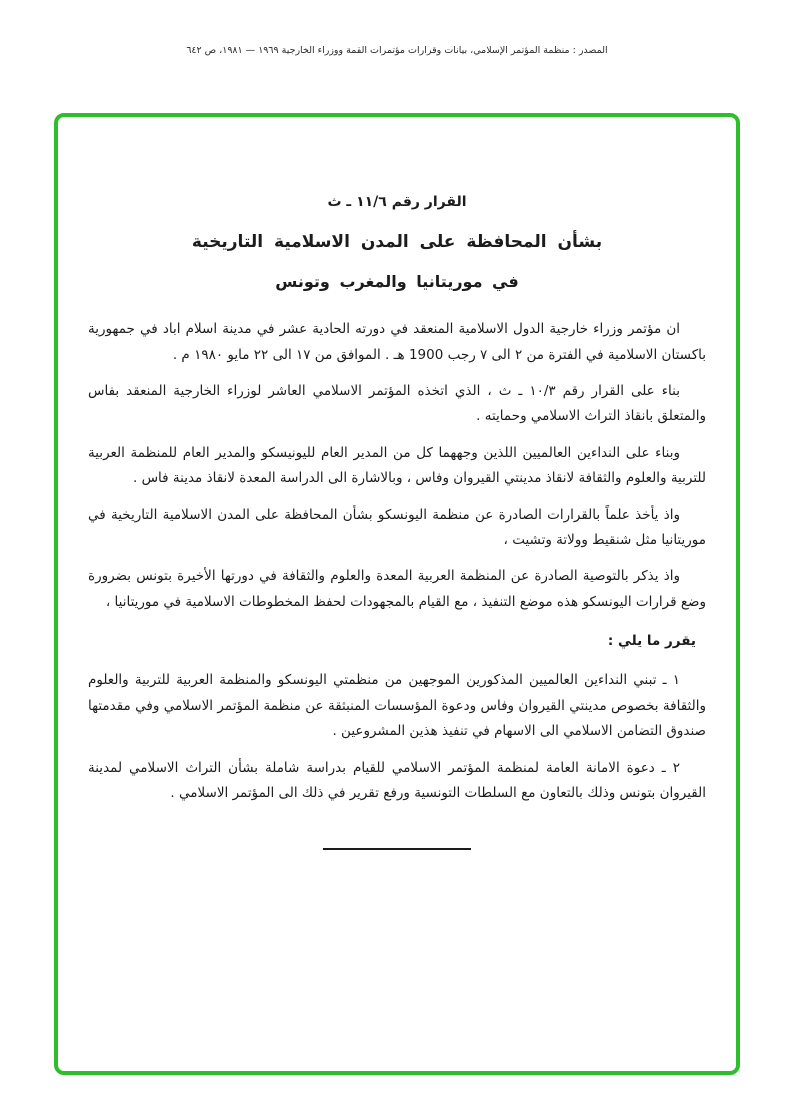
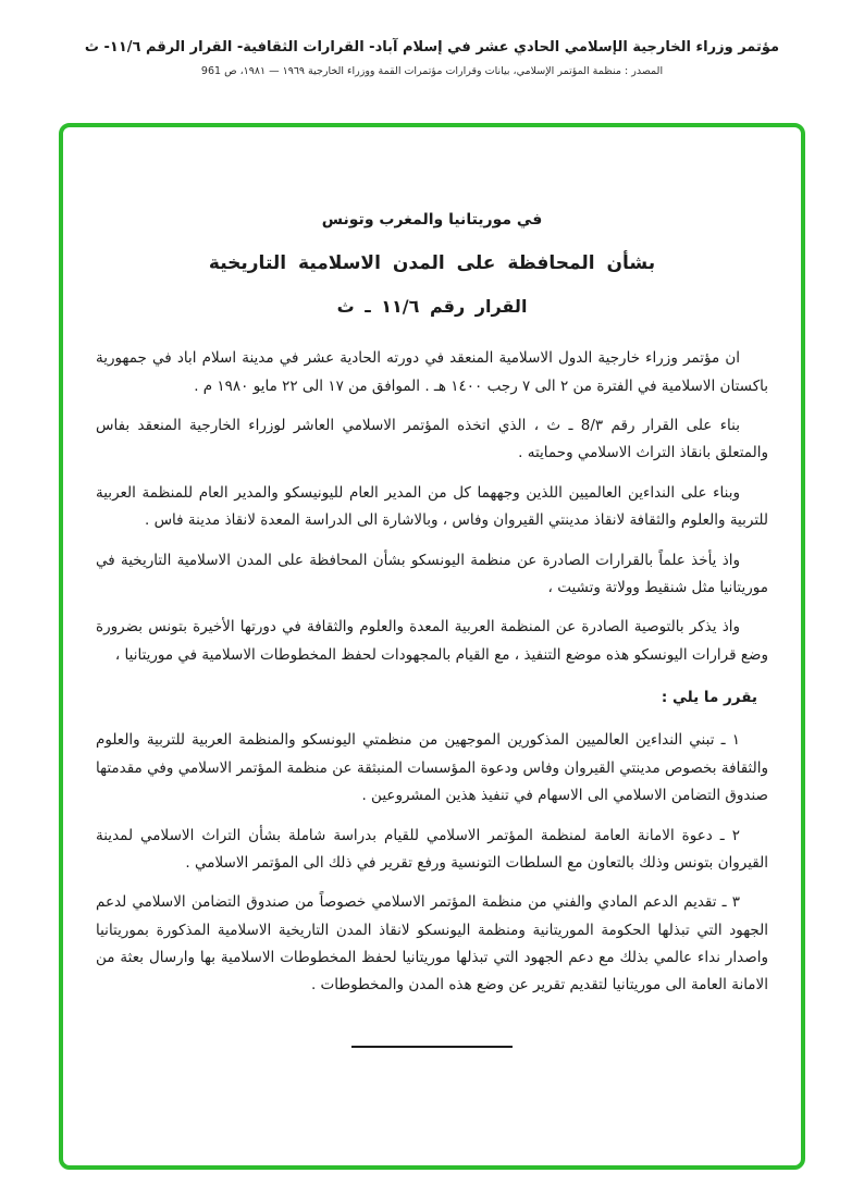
+ مؤتمر وزراء الخارجية الإسلامي الحادي عشر في إسلام آباد- القرارات الثقافية- القرار الرقم ١١/٦- ث
- المصدر : منظمة المؤتمر الإسلامي، بيانات وقرارات مؤتمرات القمة ووزراء الخارجية ١٩٦٩ — ١٩٨١، ص ٦٤٢
+ المصدر : منظمة المؤتمر الإسلامي، بيانات وقرارات مؤتمرات القمة ووزراء الخارجية ١٩٦٩ — ١٩٨١، ص 961
- القرار رقم ١١/٦ ـ ث
+ في موريتانيا والمغرب وتونس
  بشأن المحافظة على المدن الاسلامية التاريخية
- في موريتانيا والمغرب وتونس
+ القرار رقم ١١/٦ ـ ث
- ان مؤتمر وزراء خارجية الدول الاسلامية المنعقد في دورته الحادية عشر في مدينة اسلام اباد في جمهورية باكستان الاسلامية في الفترة من ٢ الى ٧ رجب 1900 هـ . الموافق من ١٧ الى ٢٢ مايو ١٩٨٠ م .
+ ان مؤتمر وزراء خارجية الدول الاسلامية المنعقد في دورته الحادية عشر في مدينة اسلام اباد في جمهورية باكستان الاسلامية في الفترة من ٢ الى ٧ رجب ١٤٠٠ هـ . الموافق من ١٧ الى ٢٢ مايو ١٩٨٠ م .
- بناء على القرار رقم ١٠/٣ ـ ث ، الذي اتخذه المؤتمر الاسلامي العاشر لوزراء الخارجية المنعقد بفاس والمتعلق بانقاذ التراث الاسلامي وحمايته .
+ بناء على القرار رقم 8/٣ ـ ث ، الذي اتخذه المؤتمر الاسلامي العاشر لوزراء الخارجية المنعقد بفاس والمتعلق بانقاذ التراث الاسلامي وحمايته .
  وبناء على النداءين العالميين اللذين وجههما كل من المدير العام لليونيسكو والمدير العام للمنظمة العربية للتربية والعلوم والثقافة لانقاذ مدينتي القيروان وفاس ، وبالاشارة الى الدراسة المعدة لانقاذ مدينة فاس .
  واذ يأخذ علماً بالقرارات الصادرة عن منظمة اليونسكو بشأن المحافظة على المدن الاسلامية التاريخية في موريتانيا مثل شنقيط وولاتة وتشيت ،
  واذ يذكر بالتوصية الصادرة عن المنظمة العربية المعدة والعلوم والثقافة في دورتها الأخيرة بتونس بضرورة وضع قرارات اليونسكو هذه موضع التنفيذ ، مع القيام بالمجهودات لحفظ المخطوطات الاسلامية في موريتانيا ،
  يقرر ما يلي :
  ١ ـ تبني النداءين العالميين المذكورين الموجهين من منظمتي اليونسكو والمنظمة العربية للتربية والعلوم والثقافة بخصوص مدينتي القيروان وفاس ودعوة المؤسسات المنبثقة عن منظمة المؤتمر الاسلامي وفي مقدمتها صندوق التضامن الاسلامي الى الاسهام في تنفيذ هذين المشروعين .
  ٢ ـ دعوة الامانة العامة لمنظمة المؤتمر الاسلامي للقيام بدراسة شاملة بشأن التراث الاسلامي لمدينة القيروان بتونس وذلك بالتعاون مع السلطات التونسية ورفع تقرير في ذلك الى المؤتمر الاسلامي .
+ ٣ ـ تقديم الدعم المادي والفني من منظمة المؤتمر الاسلامي خصوصاً من صندوق التضامن الاسلامي لدعم الجهود التي تبذلها الحكومة الموريتانية ومنظمة اليونسكو لانقاذ المدن التاريخية الاسلامية المذكورة بموريتانيا واصدار نداء عالمي بذلك مع دعم الجهود التي تبذلها موريتانيا لحفظ المخطوطات الاسلامية بها وارسال بعثة من الامانة العامة الى موريتانيا لتقديم تقرير عن وضع هذه المدن والمخطوطات .
